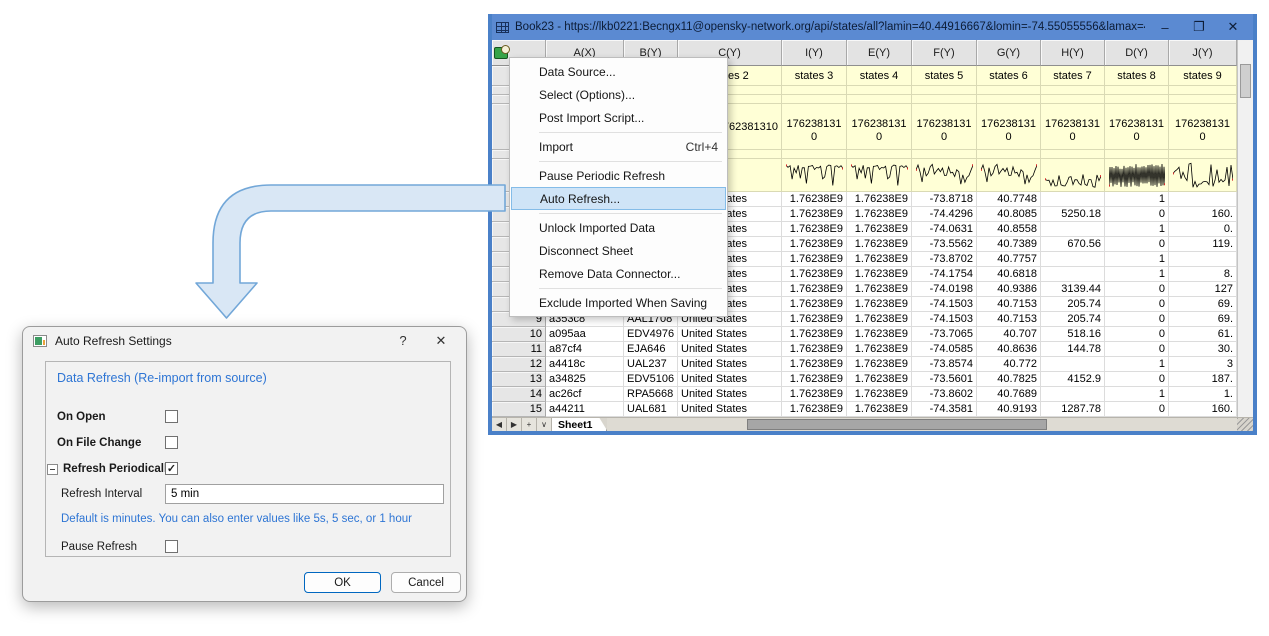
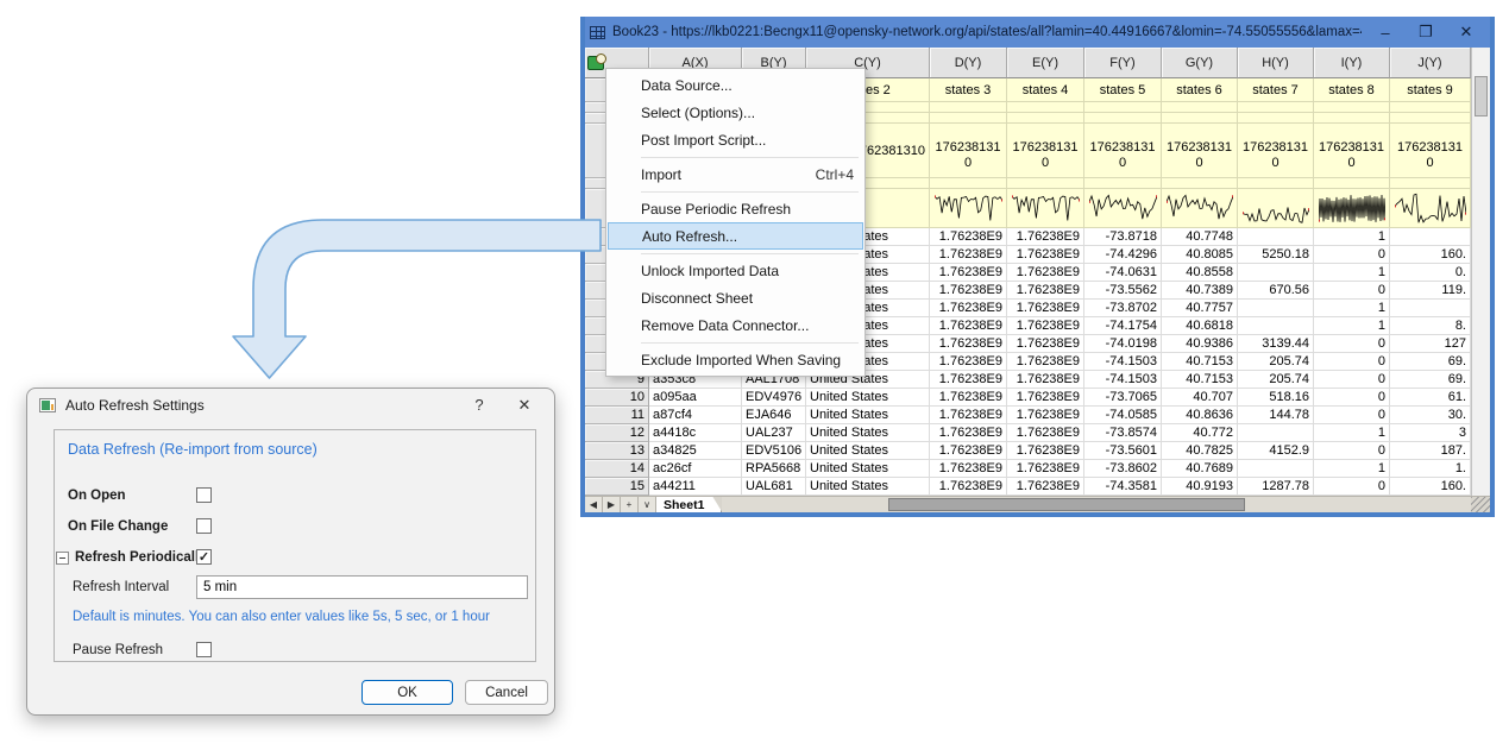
  Book23 - https://lkb0221:Becngx11@opensky-network.org/api/states/all?lamin=40.44916667&lomin=-74.55055556&lamax=
  –
  ❐
  ✕
  A(X)
  B(Y)
  C(Y)
- I(Y)
+ D(Y)
  E(Y)
  F(Y)
  G(Y)
  H(Y)
- D(Y)
+ I(Y)
  J(Y)
  states 3
  states 4
  states 5
  states 6
  states 7
  states 8
  states 9
  62381310
  176238131
  0
  176238131
  0
  176238131
  0
  176238131
  0
  176238131
  0
  176238131
  0
  176238131
  0
  1.76238E9
  1.76238E9
  -73.8718
  40.7748
  1
  1.76238E9
  1.76238E9
  -74.4296
  40.8085
  5250.18
  0
  160.
  1.76238E9
  1.76238E9
  -74.0631
  40.8558
  1
  0.
  1.76238E9
  1.76238E9
  -73.5562
  40.7389
  670.56
  0
  119.
  1.76238E9
  1.76238E9
  -73.8702
  40.7757
  1
  1.76238E9
  1.76238E9
  -74.1754
  40.6818
  1
  8.
  1.76238E9
  1.76238E9
  -74.0198
  40.9386
  3139.44
  0
  127
  1.76238E9
  1.76238E9
  -74.1503
  40.7153
  205.74
  0
  69.
  9
  a353c8
  AAL1708
  United States
  1.76238E9
  1.76238E9
  -74.1503
  40.7153
  205.74
  0
  69.
  10
  a095aa
  EDV4976
  United States
  1.76238E9
  1.76238E9
  -73.7065
  40.707
  518.16
  0
  61.
  11
  a87cf4
  EJA646
  United States
  1.76238E9
  1.76238E9
  -74.0585
  40.8636
  144.78
  0
  30.
  12
  a4418c
  UAL237
  United States
  1.76238E9
  1.76238E9
  -73.8574
  40.772
  1
  3
  13
  a34825
  EDV5106
  United States
  1.76238E9
  1.76238E9
  -73.5601
  40.7825
  4152.9
  0
  187.
  14
  ac26cf
  RPA5668
  United States
  1.76238E9
  1.76238E9
  -73.8602
  40.7689
  1
  1.
  15
  a44211
  UAL681
  United States
  1.76238E9
  1.76238E9
  -74.3581
  40.9193
  1287.78
  0
  160.
  ◀
  ▶
  +
  ∨
  Sheet1
  Data Source...
  Select (Options)...
  Post Import Script...
  Import
  Ctrl+4
  Pause Periodic Refresh
  Auto Refresh...
  Unlock Imported Data
  Disconnect Sheet
  Remove Data Connector...
  Exclude Imported When Saving
  Auto Refresh Settings
  ?
  ✕
  Data Refresh (Re-import from source)
  On Open
  On File Change
  Refresh Periodical
  Refresh Interval
  5 min
  Default is minutes. You can also enter values like 5s, 5 sec, or 1 hour
  Pause Refresh
  OK
  Cancel
